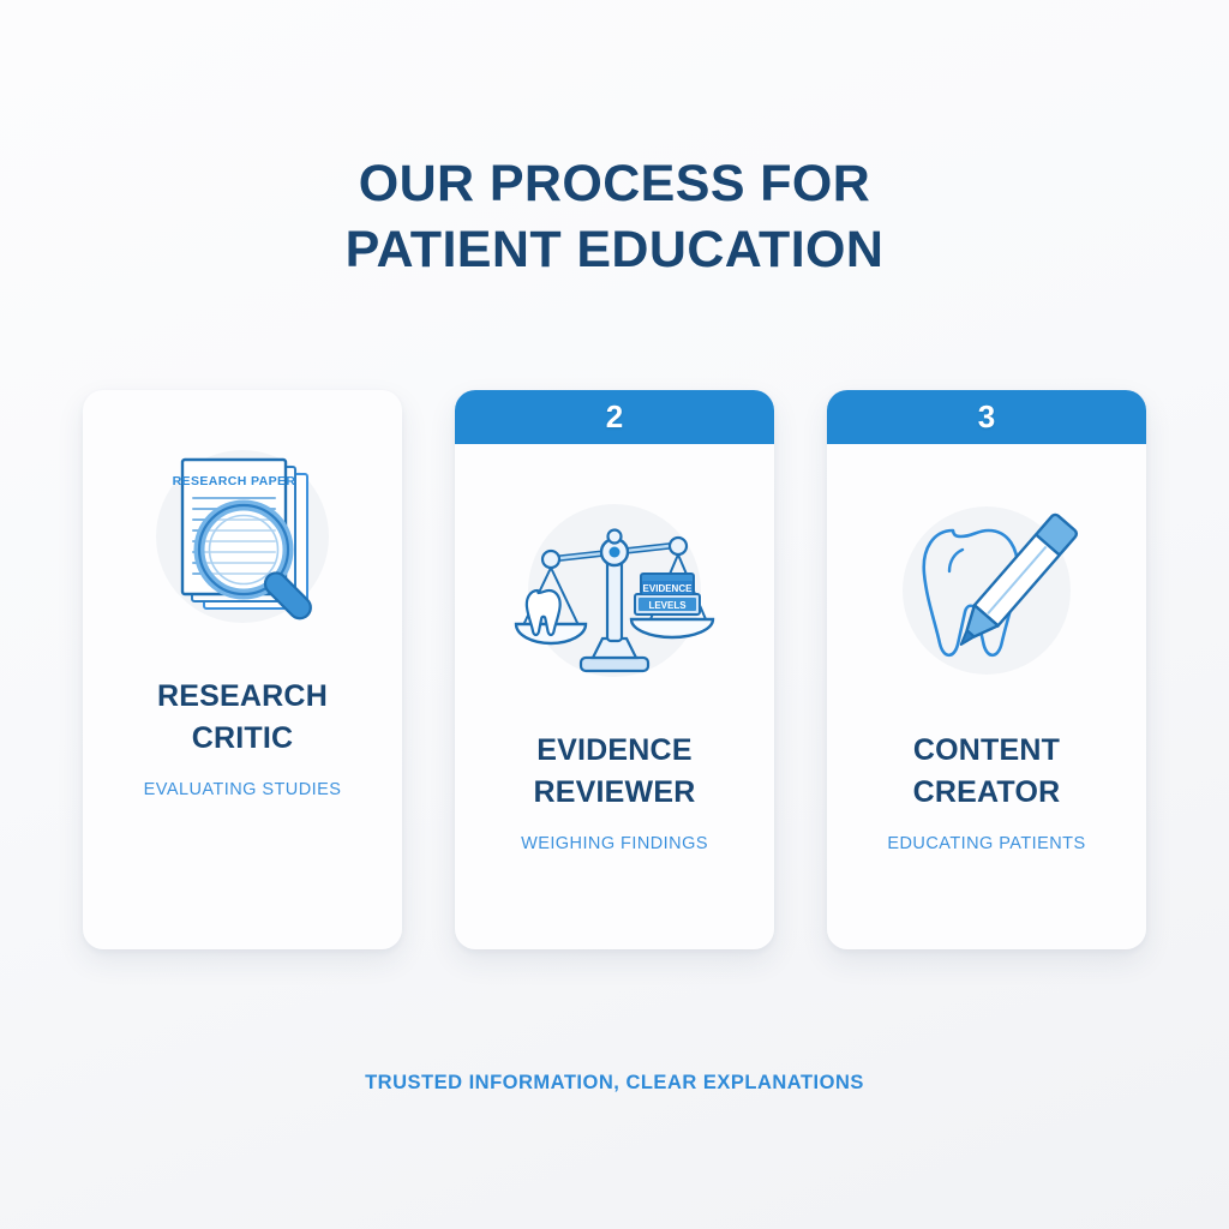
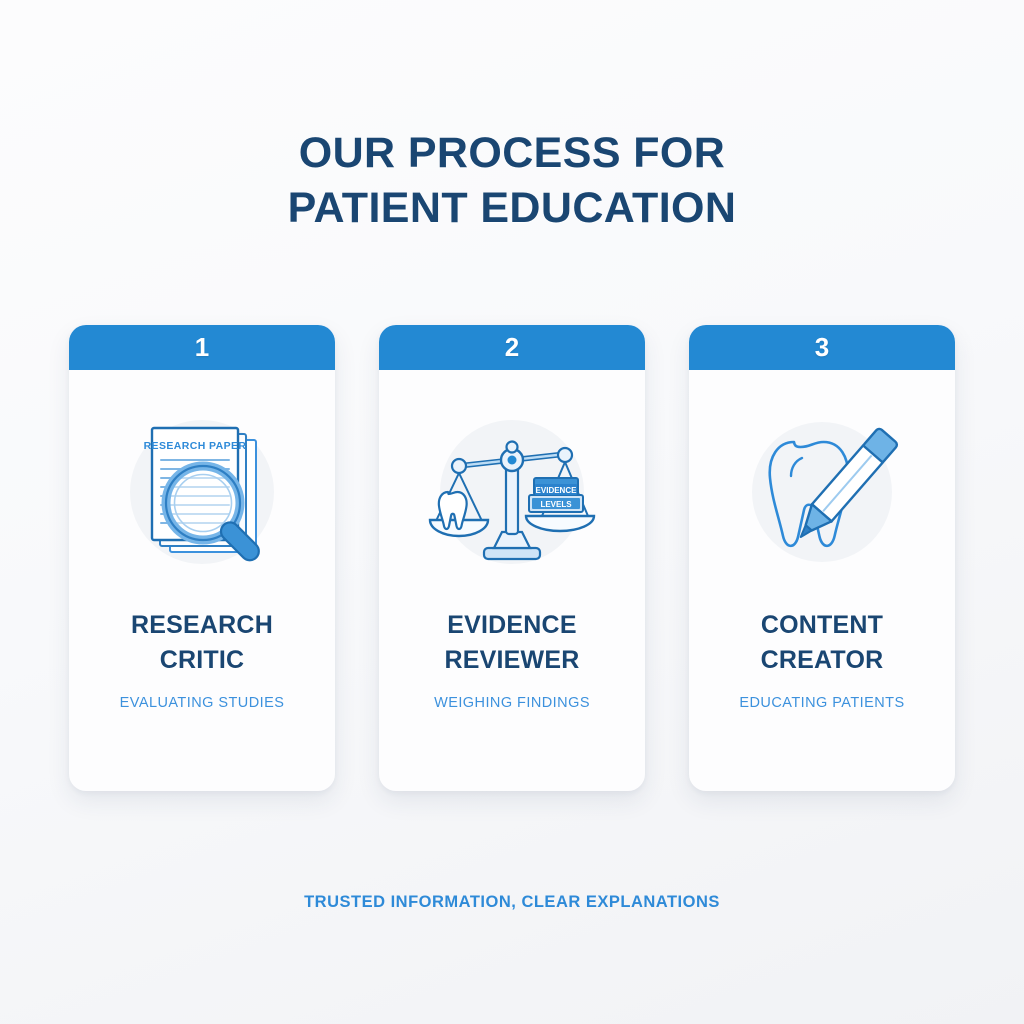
  OUR PROCESS FOR
  PATIENT EDUCATION
+ 1
  RESEARCH PAPER
  RESEARCH
  CRITIC
  EVALUATING STUDIES
  2
  EVIDENCE
  LEVELS
  EVIDENCE
  REVIEWER
  WEIGHING FINDINGS
  3
  CONTENT
  CREATOR
  EDUCATING PATIENTS
  TRUSTED INFORMATION, CLEAR EXPLANATIONS
